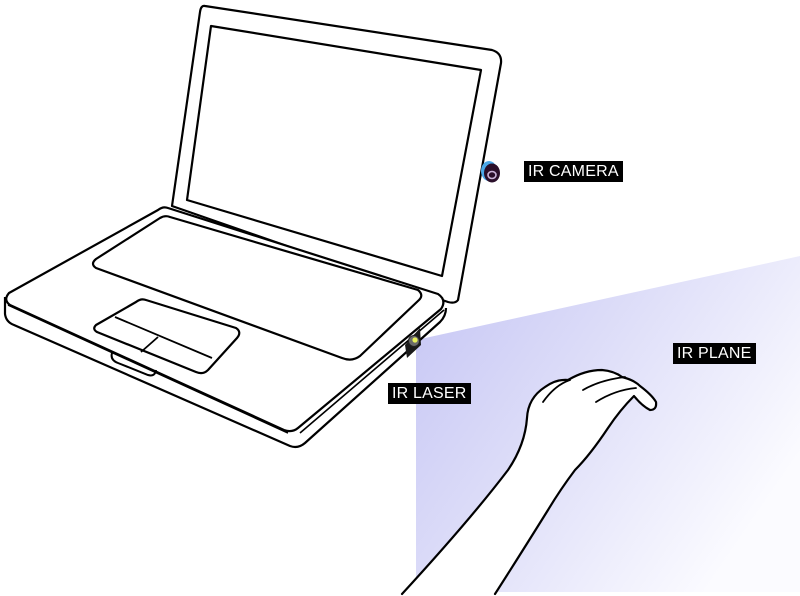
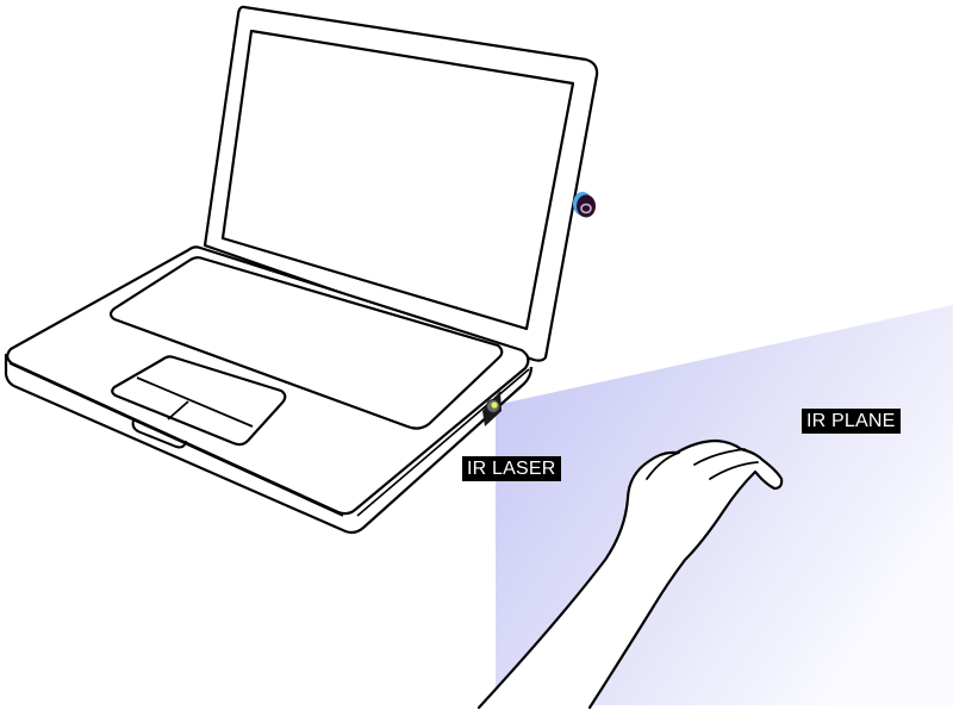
- IR CAMERA
  IR LASER
  IR PLANE
